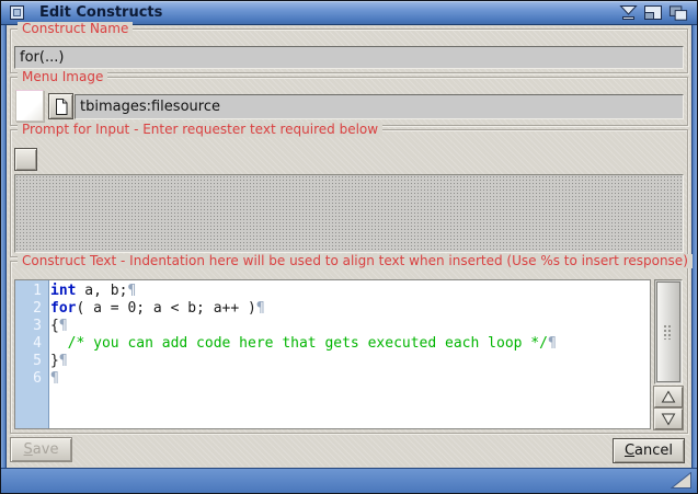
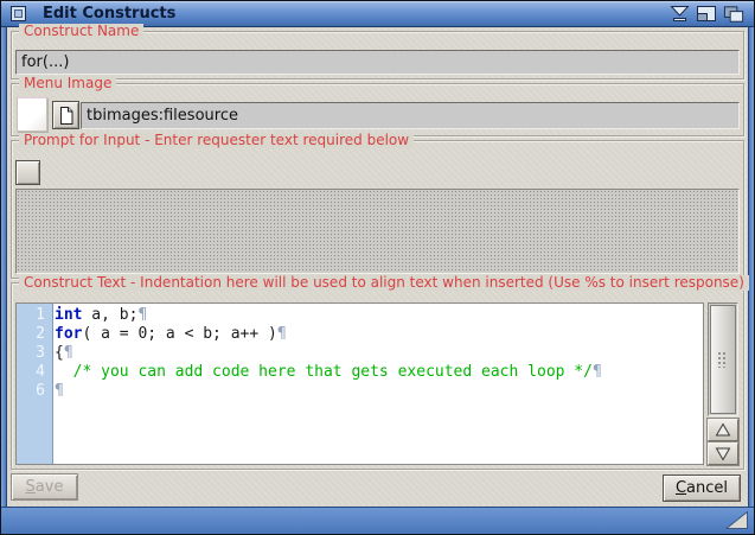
  Edit Constructs
  Construct Name
  for(...)
  Menu Image
  tbimages:filesource
  Prompt for Input - Enter requester text required below
  Construct Text - Indentation here will be used to align text when inserted (Use %s to insert response)
  1
  int a, b;¶
  2
  for( a = 0; a < b; a++ )¶
  3
  {¶
  4
  /* you can add code here that gets executed each loop */¶
- 5
- }¶
  6
  ¶
  S
  ave
  C
  ancel
